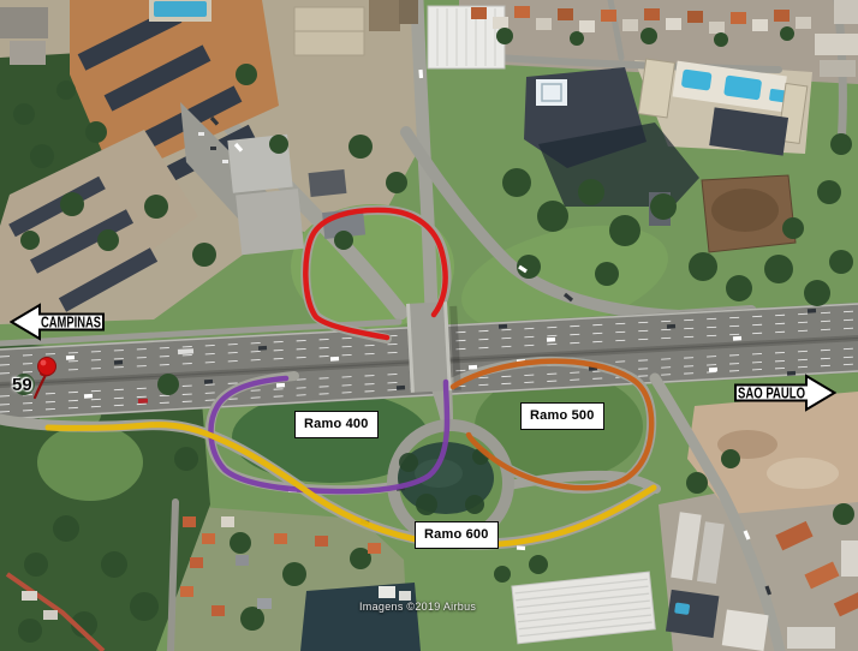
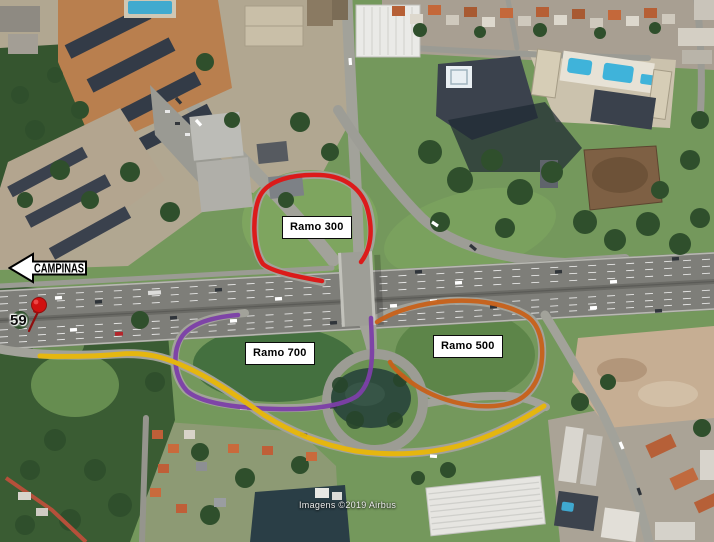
+ Ramo 300
- Ramo 400
+ Ramo 700
  Ramo 500
- Ramo 600
  CAMPINAS
- SÃO PAULO
  59
  Imagens ©2019 Airbus
